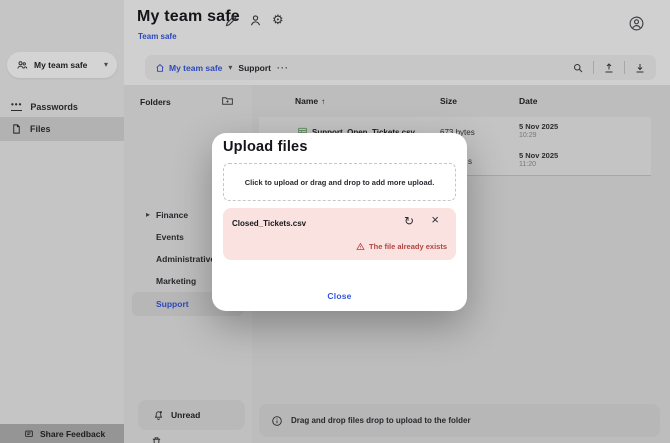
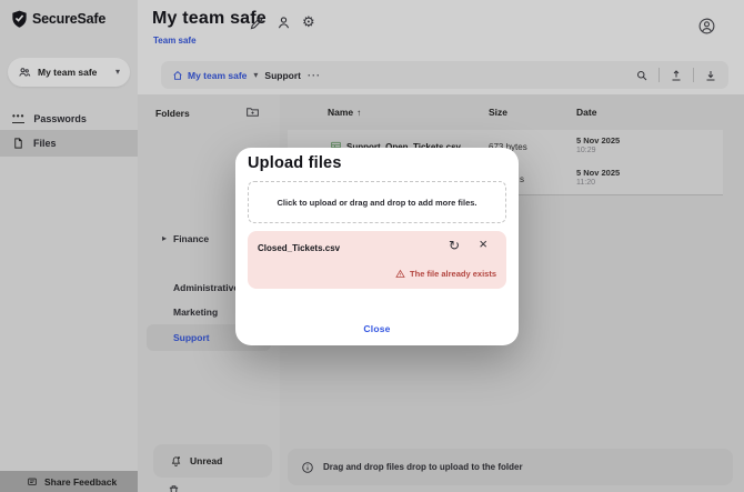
  My team safe
  ⚙
  Team safe
  My team safe
  ▾
  Support
  ···
+ SecureSafe
  My team safe
  ▾
  •••
  Passwords
  Files
  Share Feedback
  Folders
  ▸
  Finance
- Events
  Administrativ
  Marketing
  Support
  Unread
  Name ↑
  Size
  Date
  5 Nov 2025
  s
  5 Nov 2025
  Drag and drop files drop to upload to the folder
  Upload files
- Click to upload or drag and drop to add more upload.
+ Click to upload or drag and drop to add more files.
  Closed_Tickets.csv
  ↻
  ×
  The file already exists
  Close
